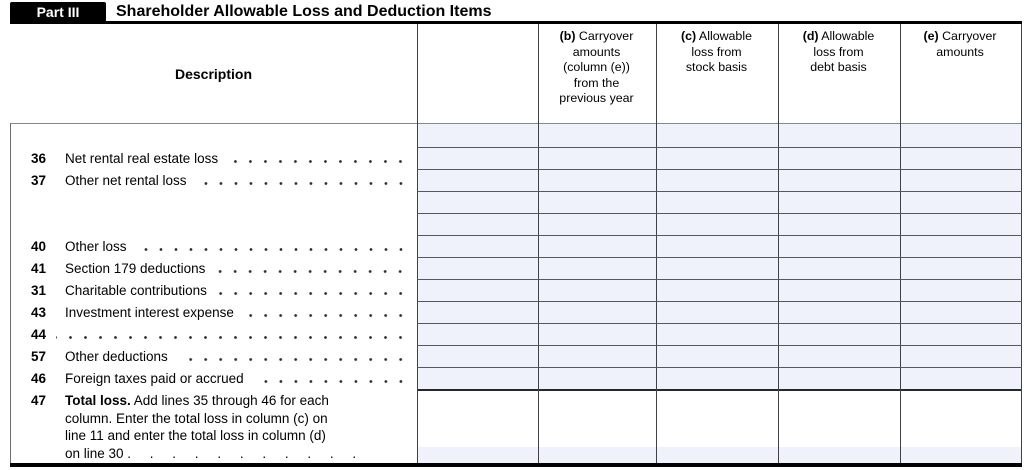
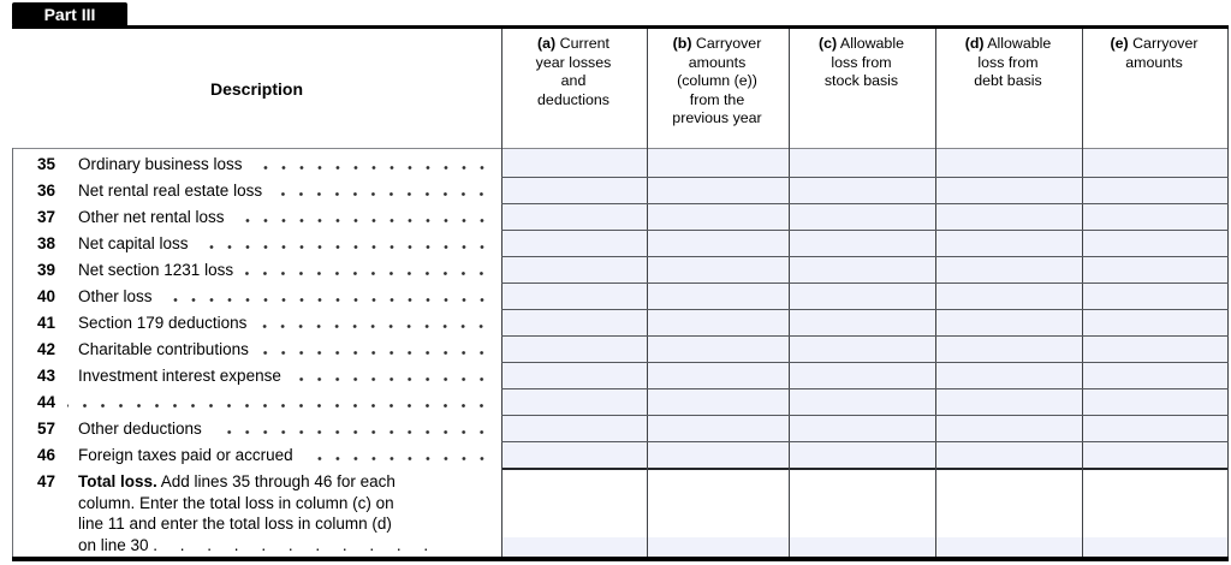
  Part III
- Shareholder Allowable Loss and Deduction Items
  Description
  47
  Total loss. Add lines 35 through 46 for each
  column. Enter the total loss in column (c) on
  line 11 and enter the total loss in column (d)
  on line 30 . . . . . . . . . . .
+ (a) Current
+ year losses
+ and
+ deductions
  (b) Carryover
  amounts
  (column (e))
  from the
  previous year
  (c) Allowable
  loss from
  stock basis
  (d) Allowable
  loss from
  debt basis
  (e) Carryover
  amounts
+ 35
+ Ordinary business loss
  36
  Net rental real estate loss
  37
  Other net rental loss
+ 38
+ Net capital loss
+ 39
+ Net section 1231 loss
  40
  Other loss
  41
  Section 179 deductions
- 31
+ 42
  Charitable contributions
  43
  Investment interest expense
  44
  57
  Other deductions
  46
  Foreign taxes paid or accrued
